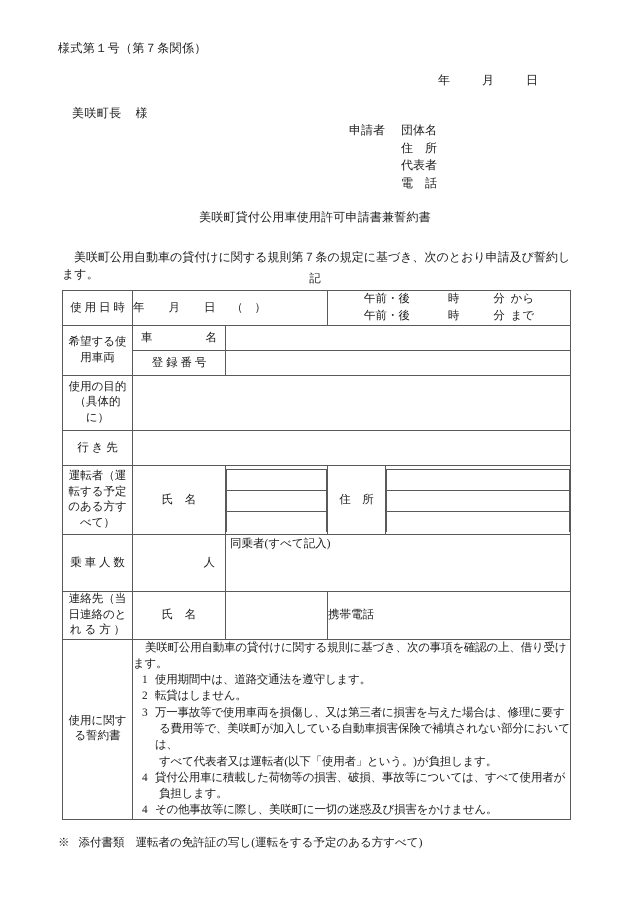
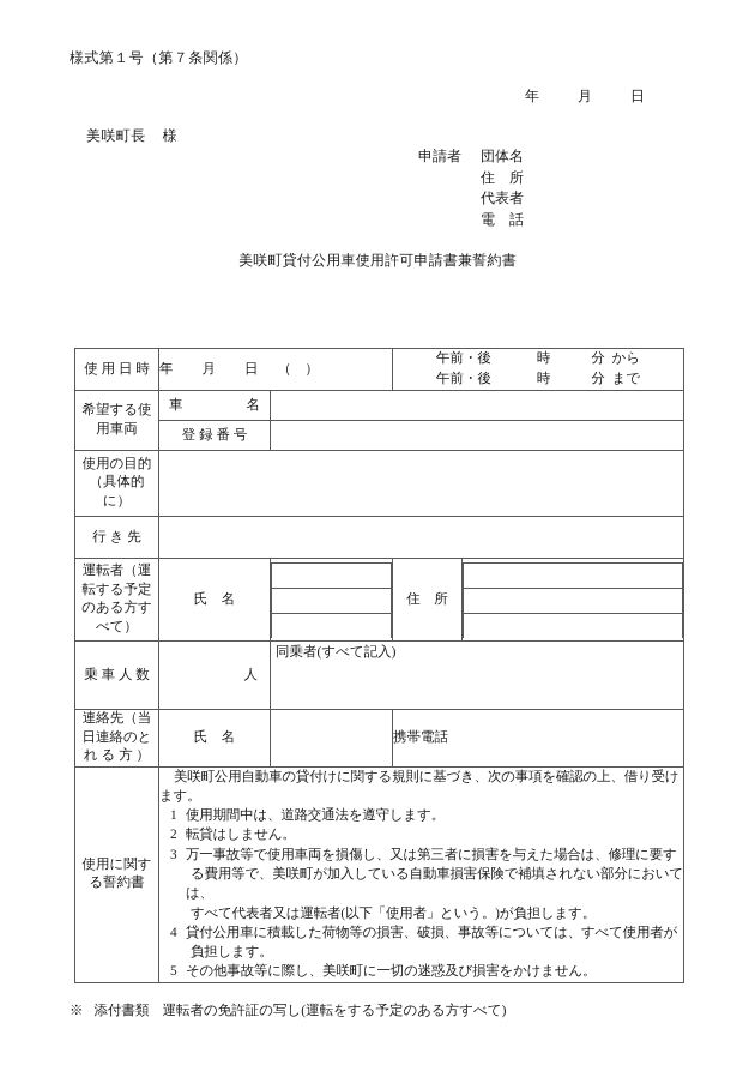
  様式第１号（第７条関係）
  年 月 日
  美咲町長 様
  申請者
  団体名
  住 所
  代表者
  電 話
  美咲町貸付公用車使用許可申請書兼誓約書
- 美咲町公用自動車の貸付けに関する規則第７条の規定に基づき、次のとおり申請及び誓約します。
- 記
  使 用 日 時	年 月 日 （ ）	午前・後 時 分 から 午前・後 時 分 まで
  希望する使 用車両	車 名
  登 録 番 号
  使用の目的 （具体的に）
  行 き 先
  運転者（運 転する予定 のある方す べて）	氏 名		住 所
  乗 車 人 数	人	同乗者(すべて記入)
  連絡先（当 日連絡のと れ る 方 ）	氏 名		携帯電話
- 使用に関す る誓約書	美咲町公用自動車の貸付けに関する規則に基づき、次の事項を確認の上、借り受けます。 1 使用期間中は、道路交通法を遵守します。 2 転貸はしません。 3 万一事故等で使用車両を損傷し、又は第三者に損害を与えた場合は、修理に要す る費用等で、美咲町が加入している自動車損害保険で補填されない部分においては、 すべて代表者又は運転者(以下「使用者」という。)が負担します。 4 貸付公用車に積載した荷物等の損害、破損、事故等については、すべて使用者が 負担します。 4 その他事故等に際し、美咲町に一切の迷惑及び損害をかけません。
+ 使用に関す る誓約書	美咲町公用自動車の貸付けに関する規則に基づき、次の事項を確認の上、借り受けます。 1 使用期間中は、道路交通法を遵守します。 2 転貸はしません。 3 万一事故等で使用車両を損傷し、又は第三者に損害を与えた場合は、修理に要す る費用等で、美咲町が加入している自動車損害保険で補填されない部分においては、 すべて代表者又は運転者(以下「使用者」という。)が負担します。 4 貸付公用車に積載した荷物等の損害、破損、事故等については、すべて使用者が 負担します。 5 その他事故等に際し、美咲町に一切の迷惑及び損害をかけません。
  ※ 添付書類 運転者の免許証の写し(運転をする予定のある方すべて)
